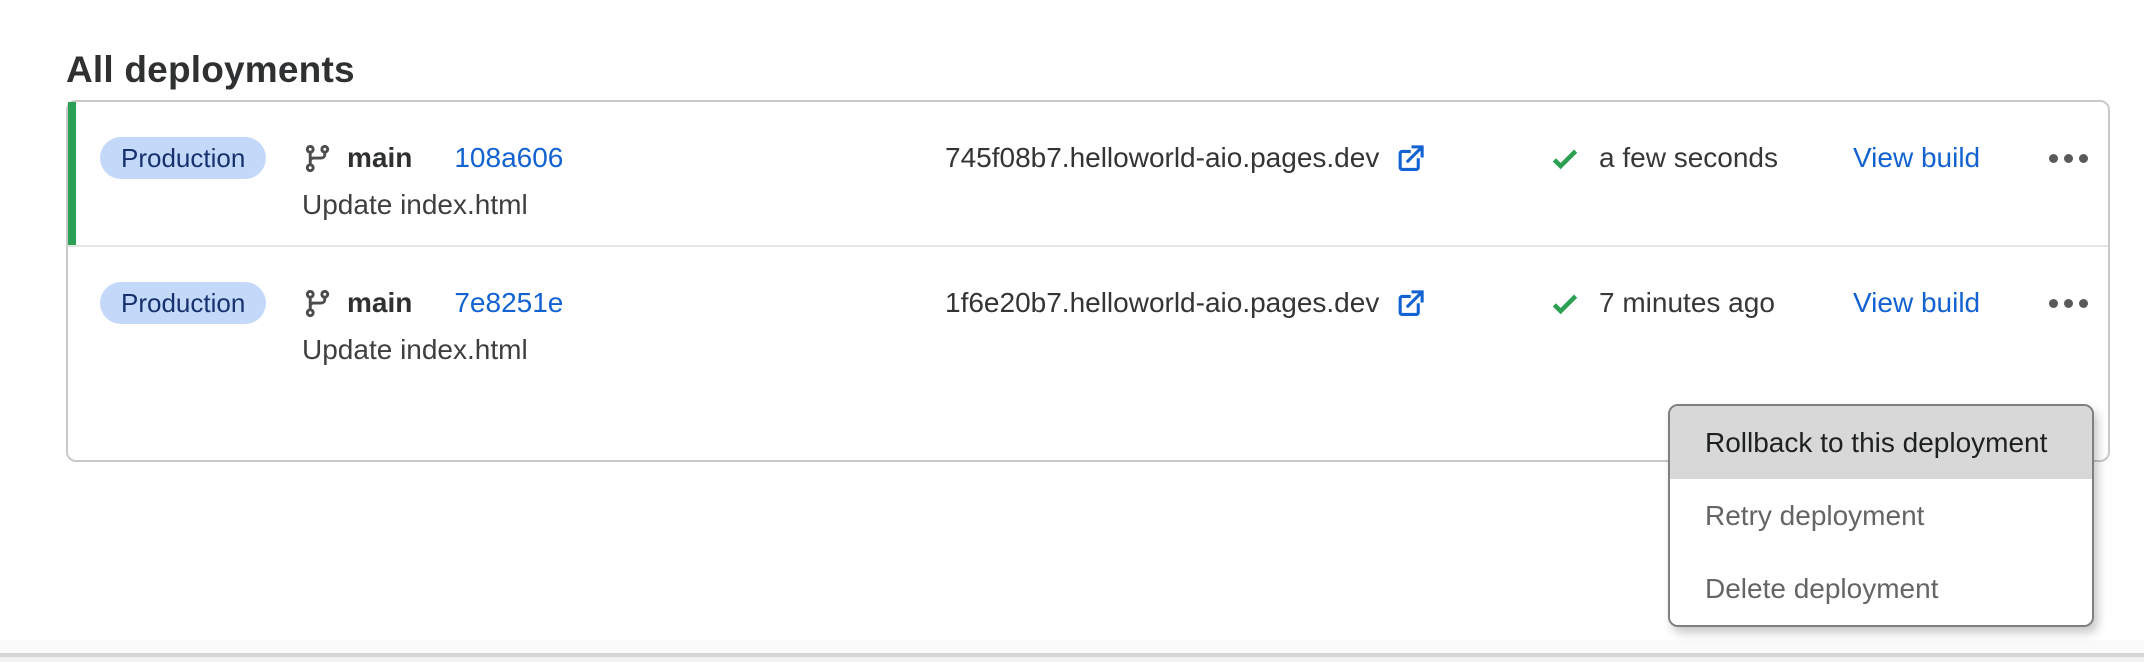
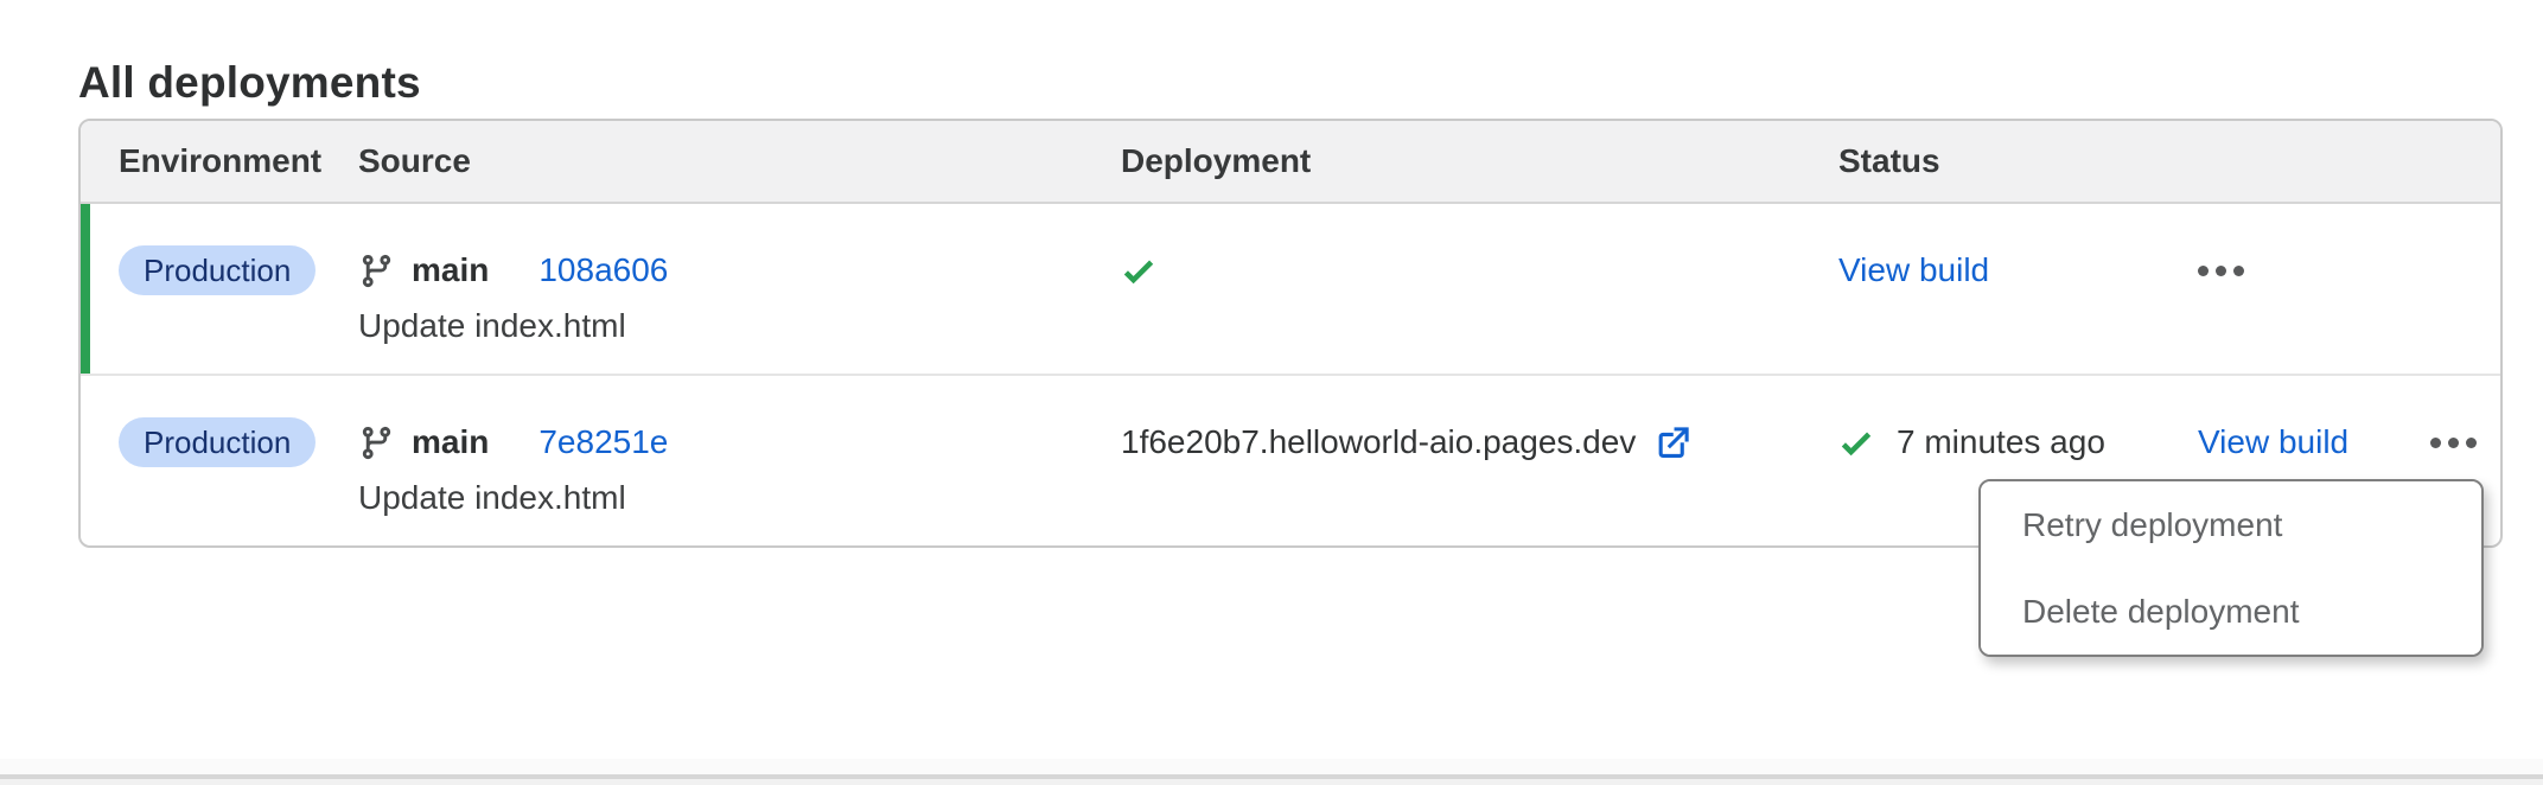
  All deployments
+ Environment
+ Source
+ Deployment
+ Status
  Production
  main
  108a606
  Update index.html
- 745f08b7.helloworld-aio.pages.dev
- a few seconds
  View build
  Production
  main
  7e8251e
  Update index.html
  1f6e20b7.helloworld-aio.pages.dev
  7 minutes ago
  View build
- Rollback to this deployment
  Retry deployment
  Delete deployment
